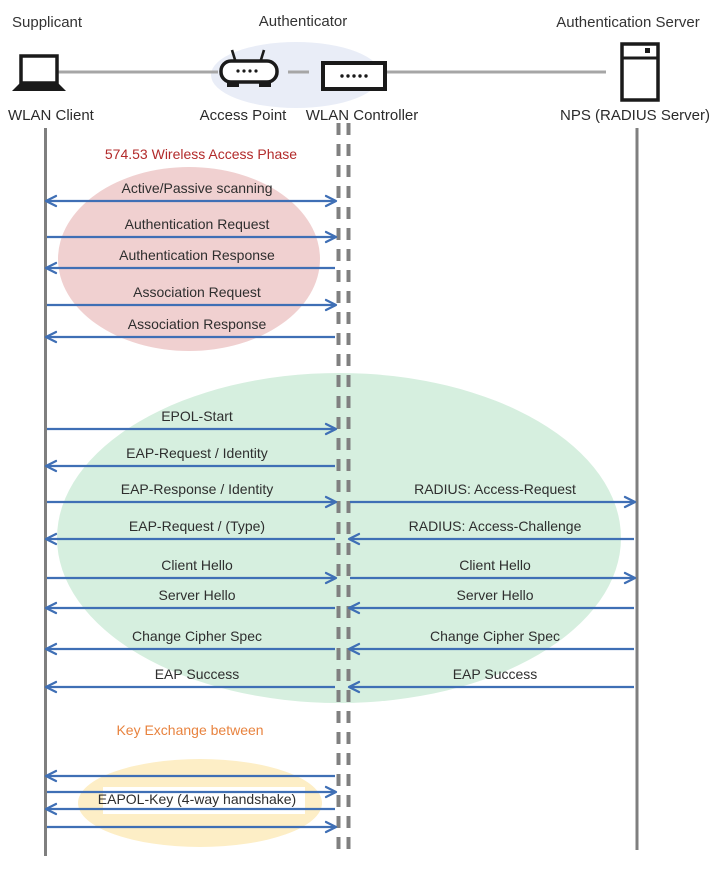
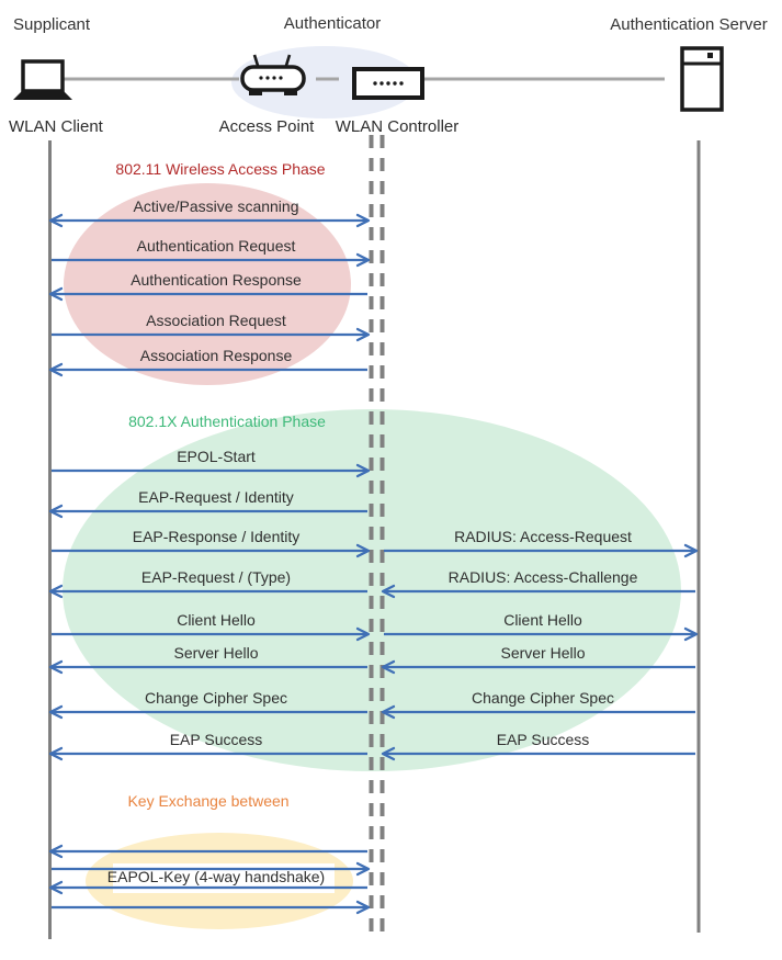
  Supplicant
  Authenticator
  Authentication Server
  WLAN Client
  Access Point
  WLAN Controller
- NPS (RADIUS Server)
- 574.53 Wireless Access Phase
+ 802.11 Wireless Access Phase
+ 802.1X Authentication Phase
  Key Exchange between
  Active/Passive scanning
  Authentication Request
  Authentication Response
  Association Request
  Association Response
  EPOL-Start
  EAP-Request / Identity
  EAP-Response / Identity
  RADIUS: Access-Request
  EAP-Request / (Type)
  RADIUS: Access-Challenge
  Client Hello
  Client Hello
  Server Hello
  Server Hello
  Change Cipher Spec
  Change Cipher Spec
  EAP Success
  EAP Success
  EAPOL-Key (4-way handshake)
